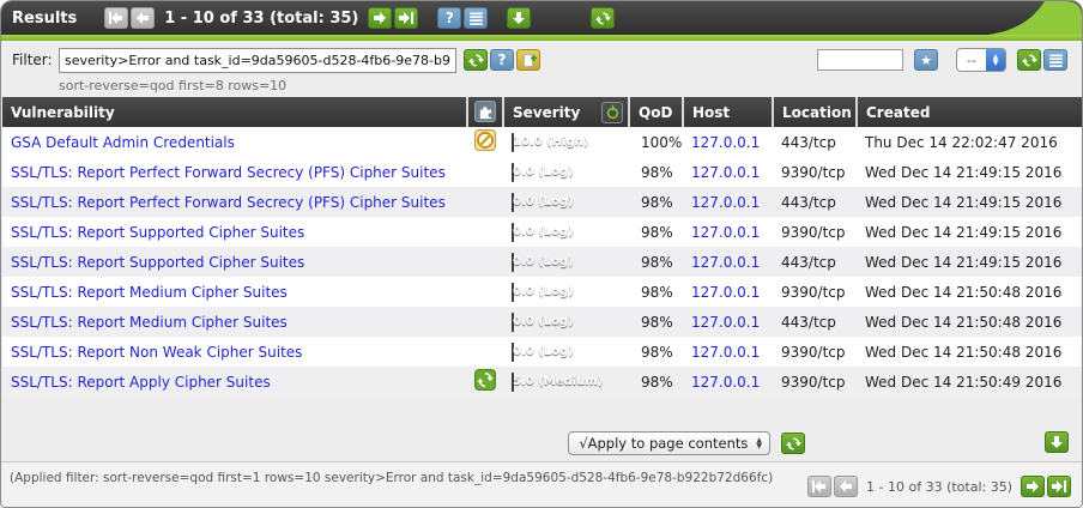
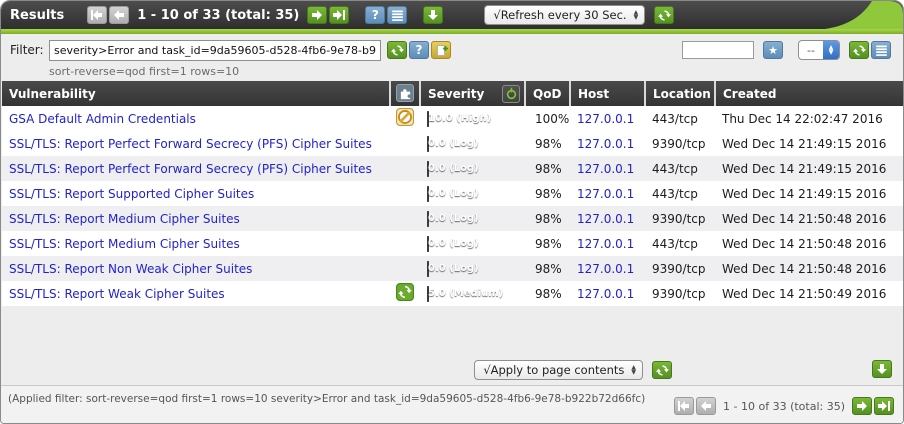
  Results
  1 - 10 of 33 (total: 35)
  ?
+ √Refresh every 30 Sec.
  Filter:
  severity>Error and task_id=9da59605-d528-4fb6-9e78-b9
  ?
- sort-reverse=qod first=8 rows=10
+ sort-reverse=qod first=1 rows=10
  ★
  --
  Vulnerability		Severity	QoD	Host	Location	Created
  GSA Default Admin Credentials		10.0 (High)	100%	127.0.0.1	443/tcp	Thu Dec 14 22:02:47 2016
  SSL/TLS: Report Perfect Forward Secrecy (PFS) Cipher Suites		0.0 (Log)	98%	127.0.0.1	9390/tcp	Wed Dec 14 21:49:15 2016
  SSL/TLS: Report Perfect Forward Secrecy (PFS) Cipher Suites		0.0 (Log)	98%	127.0.0.1	443/tcp	Wed Dec 14 21:49:15 2016
- SSL/TLS: Report Supported Cipher Suites		0.0 (Log)	98%	127.0.0.1	9390/tcp	Wed Dec 14 21:49:15 2016
  SSL/TLS: Report Supported Cipher Suites		0.0 (Log)	98%	127.0.0.1	443/tcp	Wed Dec 14 21:49:15 2016
  SSL/TLS: Report Medium Cipher Suites		0.0 (Log)	98%	127.0.0.1	9390/tcp	Wed Dec 14 21:50:48 2016
  SSL/TLS: Report Medium Cipher Suites		0.0 (Log)	98%	127.0.0.1	443/tcp	Wed Dec 14 21:50:48 2016
  SSL/TLS: Report Non Weak Cipher Suites		0.0 (Log)	98%	127.0.0.1	9390/tcp	Wed Dec 14 21:50:48 2016
- SSL/TLS: Report Apply Cipher Suites		5.0 (Medium)	98%	127.0.0.1	9390/tcp	Wed Dec 14 21:50:49 2016
+ SSL/TLS: Report Weak Cipher Suites		5.0 (Medium)	98%	127.0.0.1	9390/tcp	Wed Dec 14 21:50:49 2016
  √Apply to page contents
  (Applied filter: sort-reverse=qod first=1 rows=10 severity>Error and task_id=9da59605-d528-4fb6-9e78-b922b72d66fc)
  1 - 10 of 33 (total: 35)
